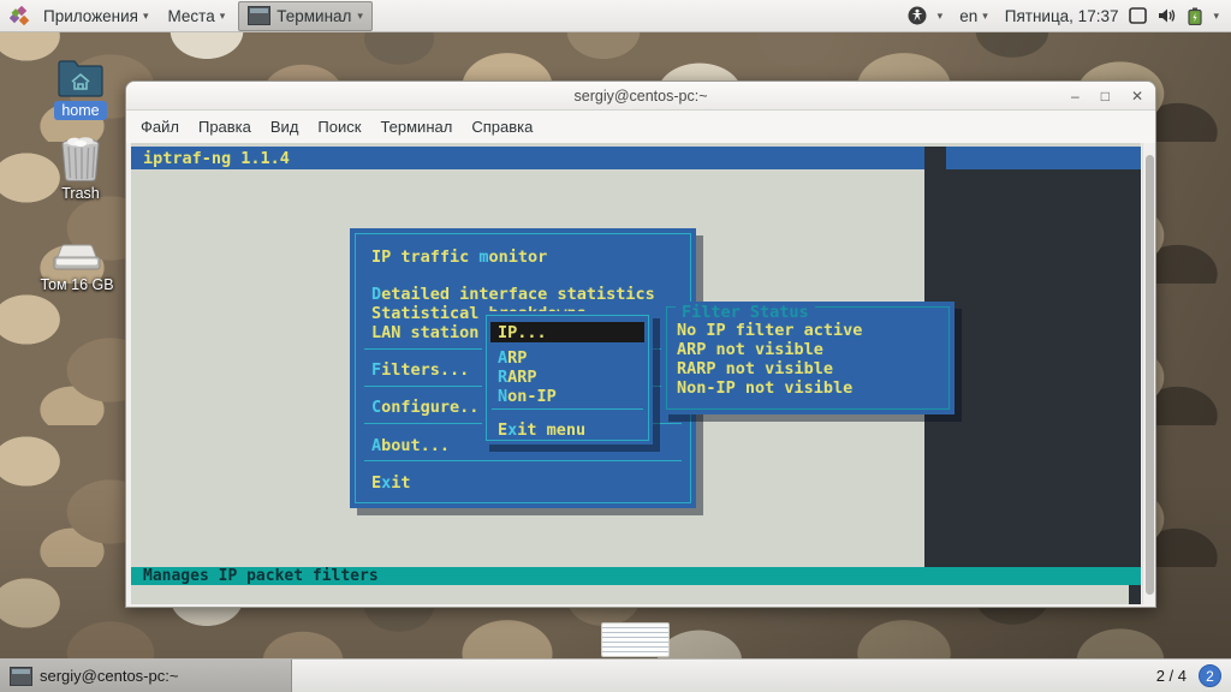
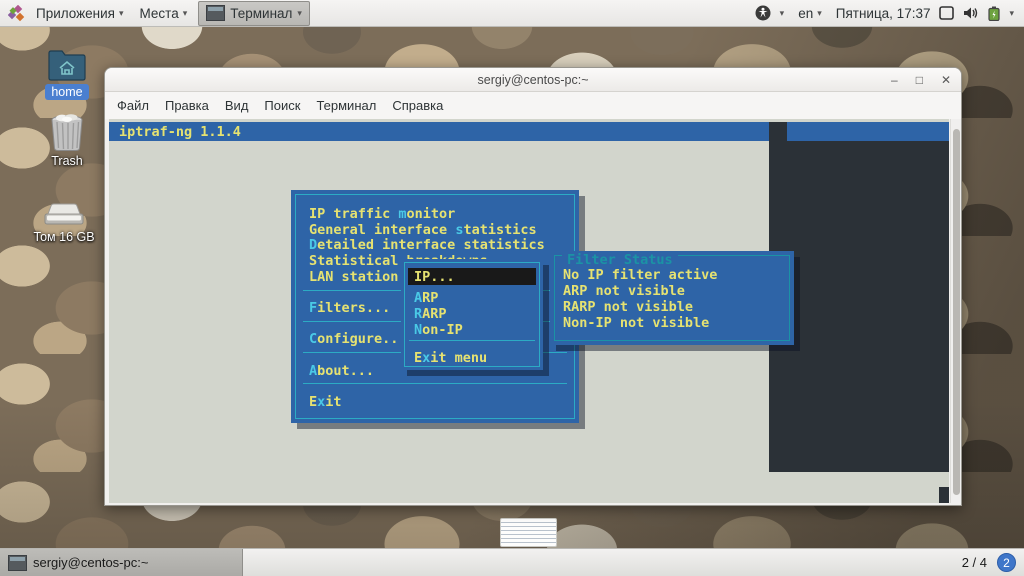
  Приложения
  ▾
  Места
  ▾
  Терминал
  ▾
  ▾
  en
  ▾
  Пятница, 17:37
  ▾
  home
  Trash
  Том 16 GB
  sergiy@centos-pc:~
  –
  □
  ✕
  Файл
  Правка
  Вид
  Поиск
  Терминал
  Справка
  iptraf-ng 1.1.4
  IP traffic monitor
+ General interface statistics
  Detailed interface statistics
  Filters...
  Configure..
  About...
  Exit
  IP...
  ARP
  RARP
  Non-IP
  Exit menu
  Filter Status
  No IP filter active
  ARP not visible
  RARP not visible
  Non-IP not visible
- Manages IP packet filters
  sergiy@centos-pc:~
  2 / 4
  2
